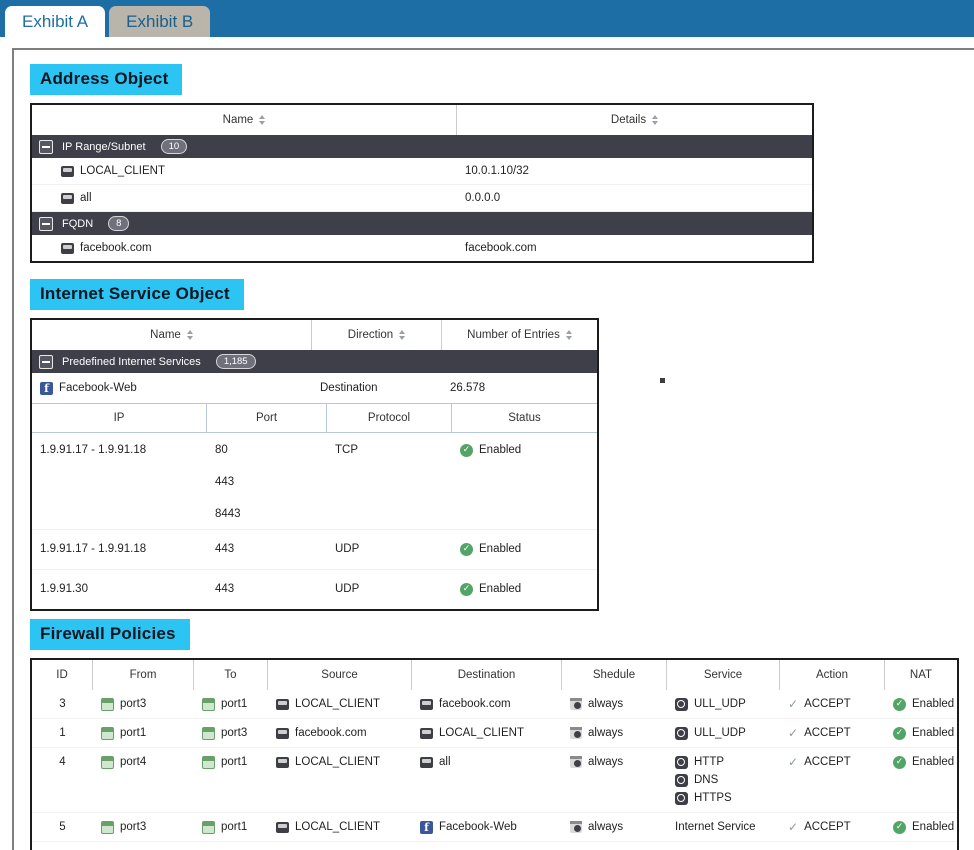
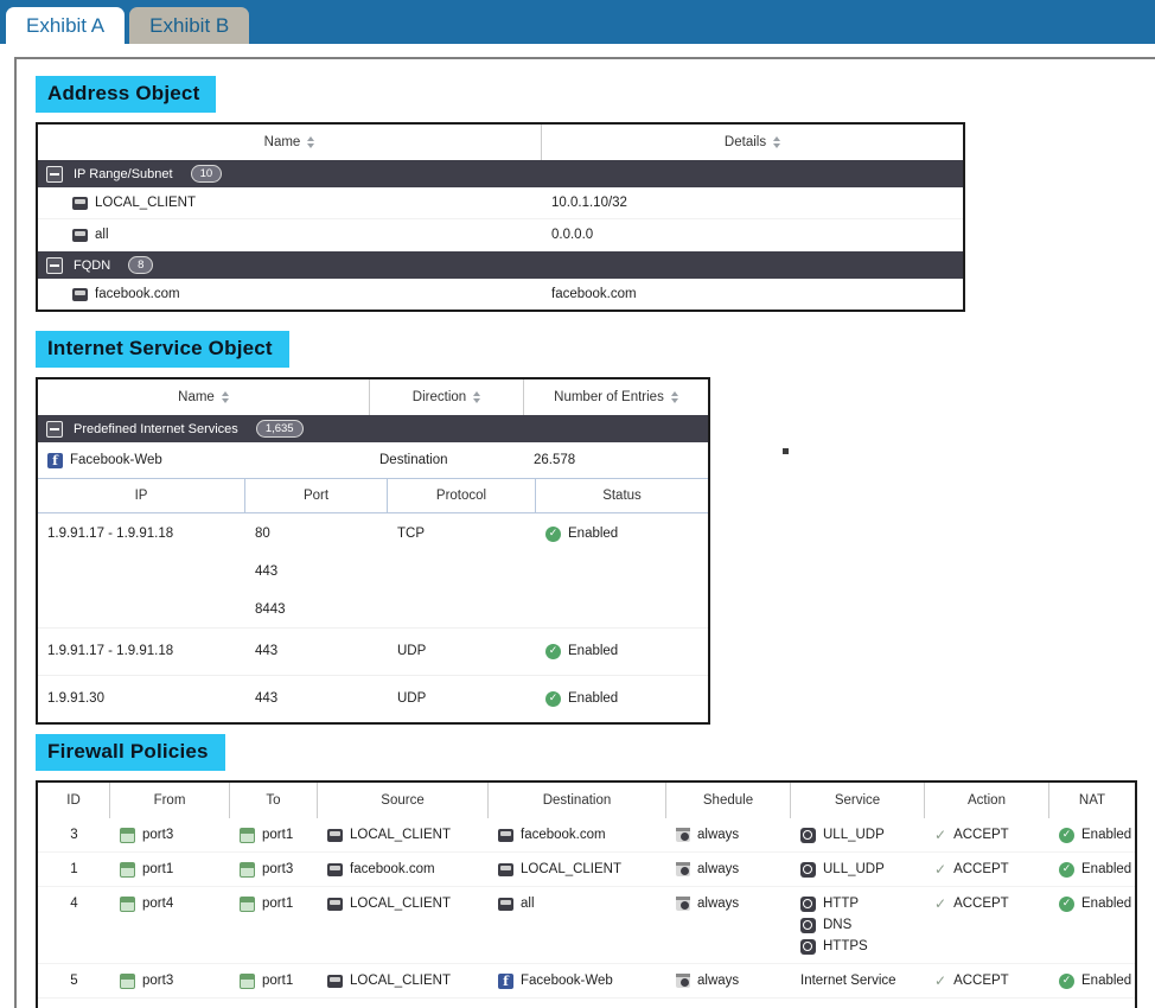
  Exhibit A
  Exhibit B
  Address Object
  Name
  Details
  IP Range/Subnet
  10
  LOCAL_CLIENT
  10.0.1.10/32
  all
  0.0.0.0
  FQDN
  8
  facebook.com
  facebook.com
  Internet Service Object
  Name
  Direction
  Number of Entries
  Predefined Internet Services
- 1,185
+ 1,635
  Facebook-Web
  Destination
  26.578
  IP
  Port
  Protocol
  Status
  1.9.91.17 - 1.9.91.18
  80
  443
  8443
  TCP
  Enabled
  1.9.91.17 - 1.9.91.18
  443
  UDP
  Enabled
  1.9.91.30
  443
  UDP
  Enabled
  Firewall Policies
  ID
  From
  To
  Source
  Destination
  Shedule
  Service
  Action
  NAT
  3
  port3
  port1
  LOCAL_CLIENT
  facebook.com
  always
  ULL_UDP
  ACCEPT
  Enabled
  1
  port1
  port3
  facebook.com
  LOCAL_CLIENT
  always
  ULL_UDP
  ACCEPT
  Enabled
  4
  port4
  port1
  LOCAL_CLIENT
  all
  always
  HTTP
  DNS
  HTTPS
  ACCEPT
  Enabled
  5
  port3
  port1
  LOCAL_CLIENT
  Facebook-Web
  always
  Internet Service
  ACCEPT
  Enabled
